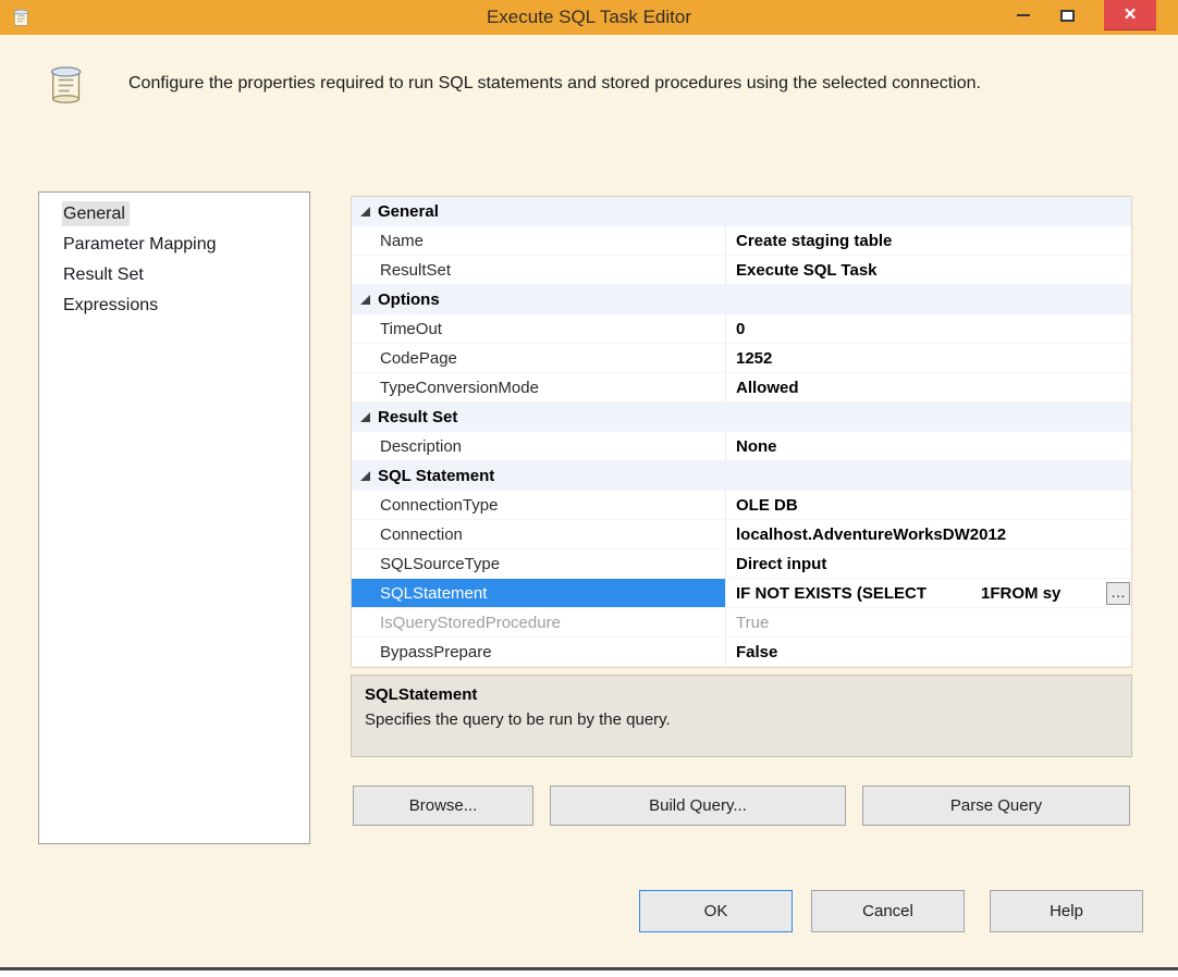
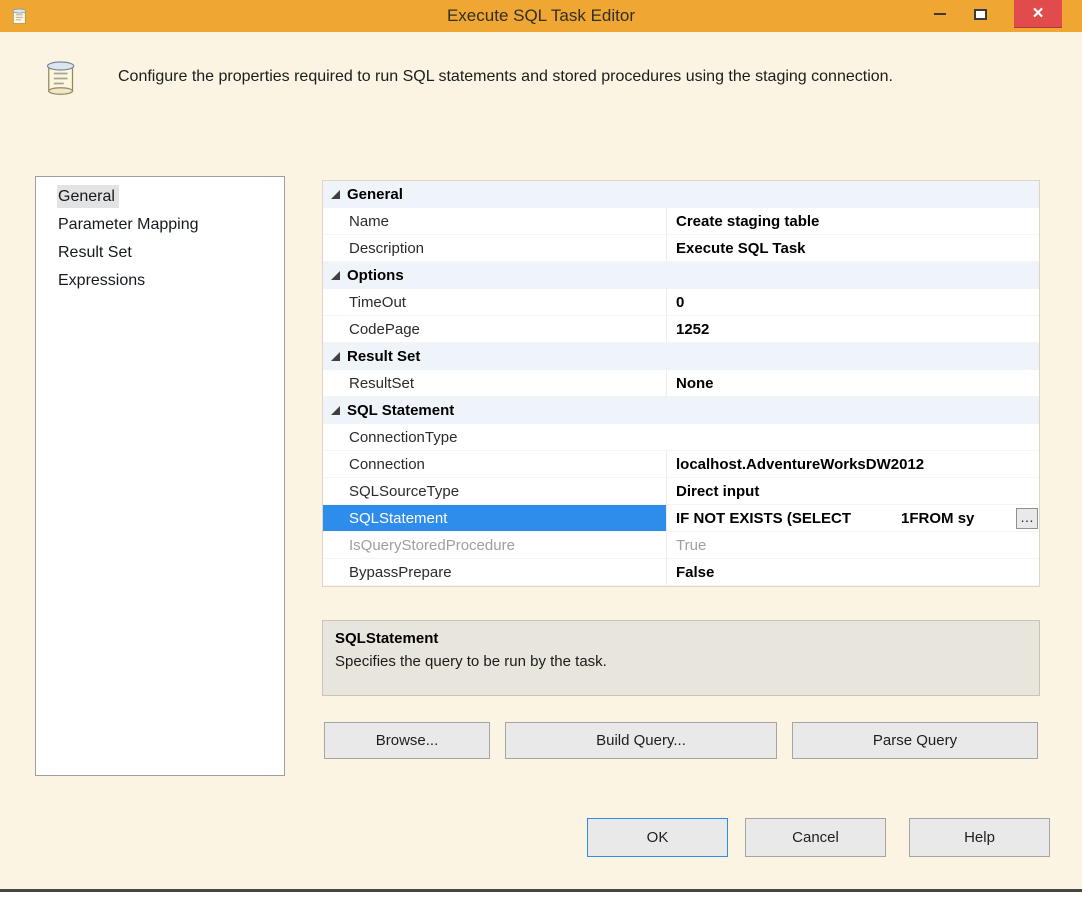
  Execute SQL Task Editor
  ×
- Configure the properties required to run SQL statements and stored procedures using the selected connection.
+ Configure the properties required to run SQL statements and stored procedures using the staging connection.
  General
  Parameter Mapping
  Result Set
  Expressions
  General
  Name
  Create staging table
- ResultSet
+ Description
  Execute SQL Task
  Options
  TimeOut
  0
  CodePage
  1252
- TypeConversionMode
- Allowed
  Result Set
- Description
+ ResultSet
  None
  SQL Statement
  ConnectionType
- OLE DB
  Connection
  localhost.AdventureWorksDW2012
  SQLSourceType
  Direct input
  SQLStatement
  IF NOT EXISTS (SELECT 1FROM sy
  …
  IsQueryStoredProcedure
  True
  BypassPrepare
  False
  SQLStatement
- Specifies the query to be run by the query.
+ Specifies the query to be run by the task.
  Browse...
  Build Query...
  Parse Query
  OK
  Cancel
  Help
